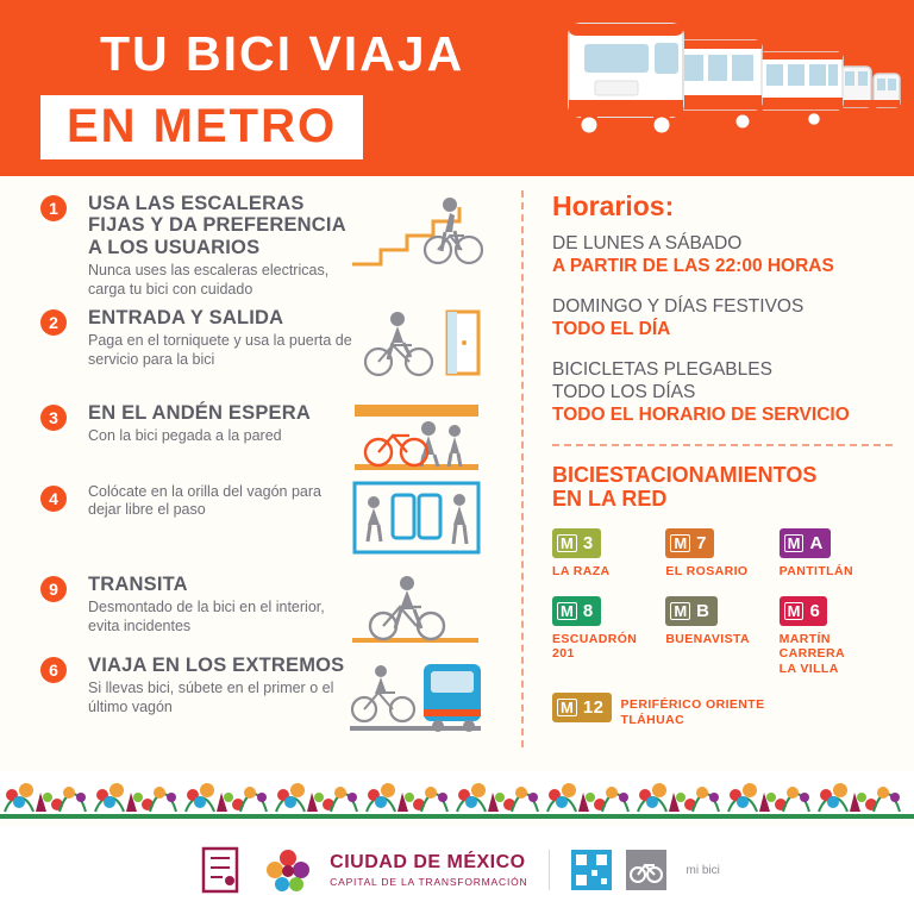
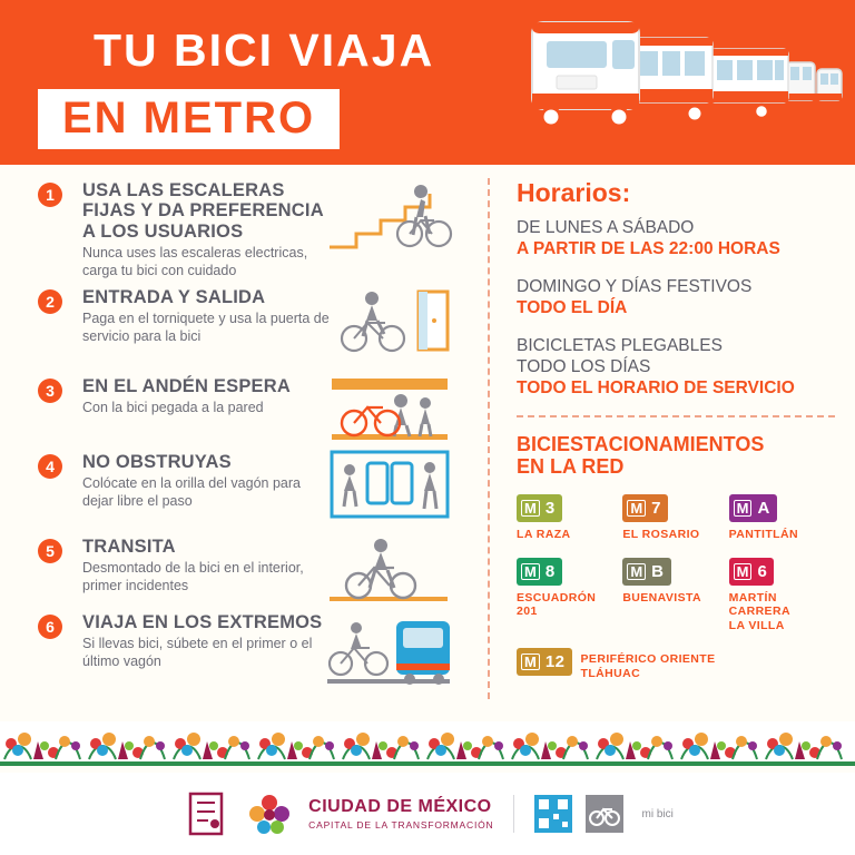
  TU BICI VIAJA
  EN METRO
  1
  USA LAS ESCALERAS FIJAS Y DA PREFERENCIA A LOS USUARIOS
  Nunca uses las escaleras electricas, carga tu bici con cuidado
  2
  ENTRADA Y SALIDA
  Paga en el torniquete y usa la puerta de servicio para la bici
  3
  EN EL ANDÉN ESPERA
  Con la bici pegada a la pared
  4
+ NO OBSTRUYAS
  Colócate en la orilla del vagón para dejar libre el paso
- 9
+ 5
  TRANSITA
- Desmontado de la bici en el interior, evita incidentes
+ Desmontado de la bici en el interior, primer incidentes
  6
  VIAJA EN LOS EXTREMOS
  Si llevas bici, súbete en el primer o el último vagón
  Horarios:
  DE LUNES A SÁBADO
  A PARTIR DE LAS 22:00 HORAS
  DOMINGO Y DÍAS FESTIVOS
  TODO EL DÍA
  BICICLETAS PLEGABLES
  TODO LOS DÍAS
  TODO EL HORARIO DE SERVICIO
  BICIESTACIONAMIENTOS
  EN LA RED
  M
  3
  LA RAZA
  M
  7
  EL ROSARIO
  M
  A
  PANTITLÁN
  M
  8
  ESCUADRÓN
  201
  M
  B
  BUENAVISTA
  M
  6
  MARTÍN CARRERA
  LA VILLA
  M
  12
  PERIFÉRICO ORIENTE
  TLÁHUAC
  CIUDAD DE MÉXICO
  CAPITAL DE LA TRANSFORMACIÓN
  mi bici
